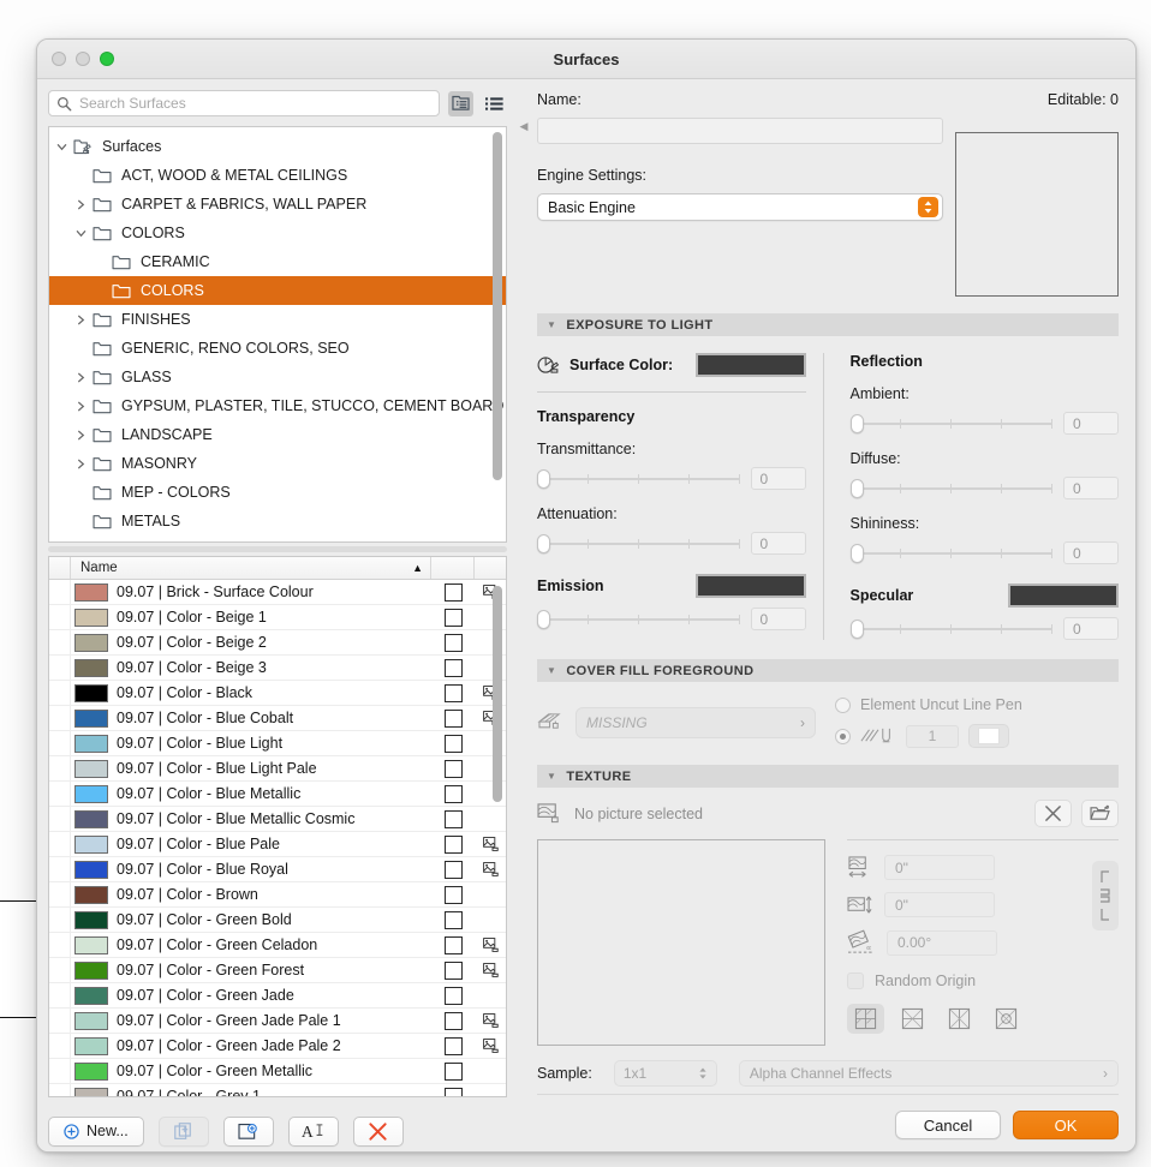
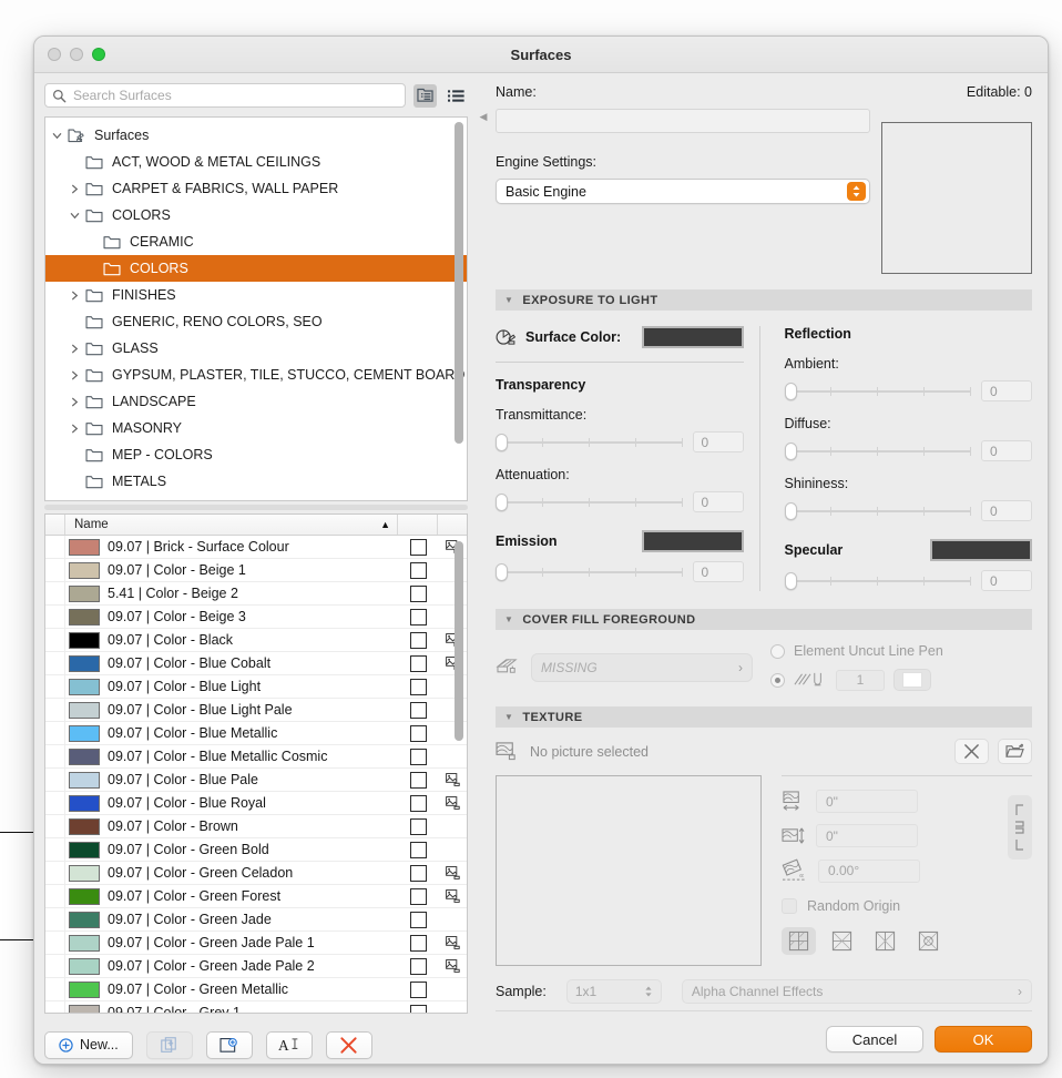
  Surfaces
  Search Surfaces
  Surfaces
  ACT, WOOD & METAL CEILINGS
  CARPET & FABRICS, WALL PAPER
  COLORS
  CERAMIC
  COLORS
  FINISHES
  GENERIC, RENO COLORS, SEO
  GLASS
  GYPSUM, PLASTER, TILE, STUCCO, CEMENT BOAR
  LANDSCAPE
  MASONRY
  MEP - COLORS
  METALS
  Name
  ▲
  09.07 | Brick - Surface Colour
  09.07 | Color - Beige 1
- 09.07 | Color - Beige 2
+ 5.41 | Color - Beige 2
  09.07 | Color - Beige 3
  09.07 | Color - Black
  09.07 | Color - Blue Cobalt
  09.07 | Color - Blue Light
  09.07 | Color - Blue Light Pale
  09.07 | Color - Blue Metallic
  09.07 | Color - Blue Metallic Cosmic
  09.07 | Color - Blue Pale
  09.07 | Color - Blue Royal
  09.07 | Color - Brown
  09.07 | Color - Green Bold
  09.07 | Color - Green Celadon
  09.07 | Color - Green Forest
  09.07 | Color - Green Jade
  09.07 | Color - Green Jade Pale 1
  09.07 | Color - Green Jade Pale 2
  09.07 | Color - Green Metallic
  New...
  A
  ◀
  Name:
  Engine Settings:
  Basic Engine
  Editable: 0
  ▼
  EXPOSURE TO LIGHT
  Surface Color:
  Transparency
  Transmittance:
  0
  Attenuation:
  0
  Emission
  0
  Reflection
  Ambient:
  0
  Diffuse:
  0
  Shininess:
  0
  Specular
  0
  ▼
  COVER FILL FOREGROUND
  MISSING
  ›
  Element Uncut Line Pen
  1
  ▼
  TEXTURE
  No picture selected
  0"
  0"
  0.00°
  Random Origin
  Sample:
  1x1
  Alpha Channel Effects
  ›
  Cancel
  OK
